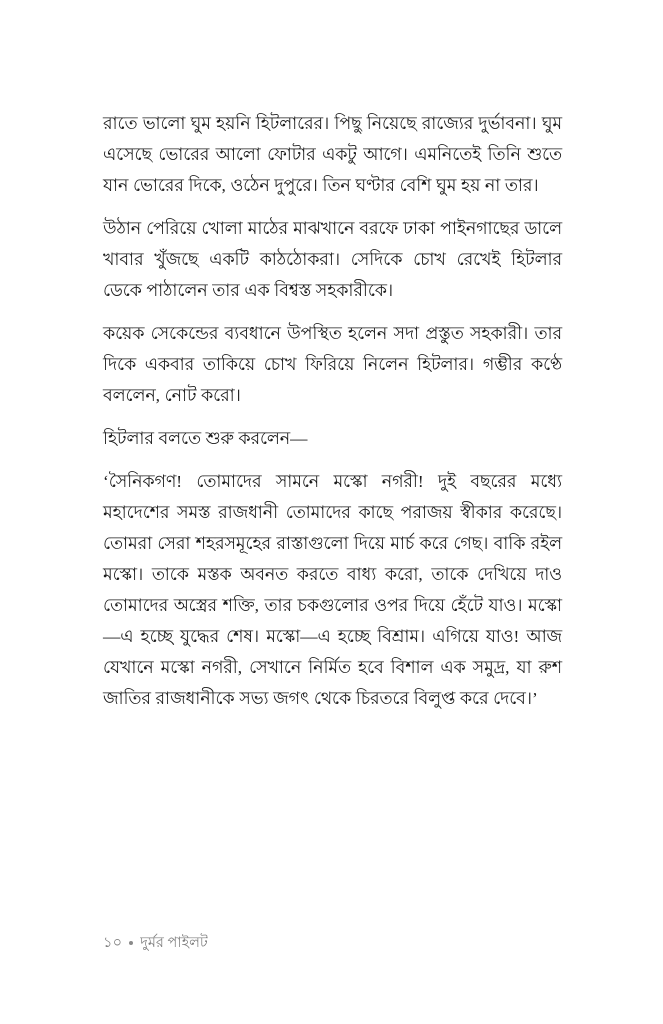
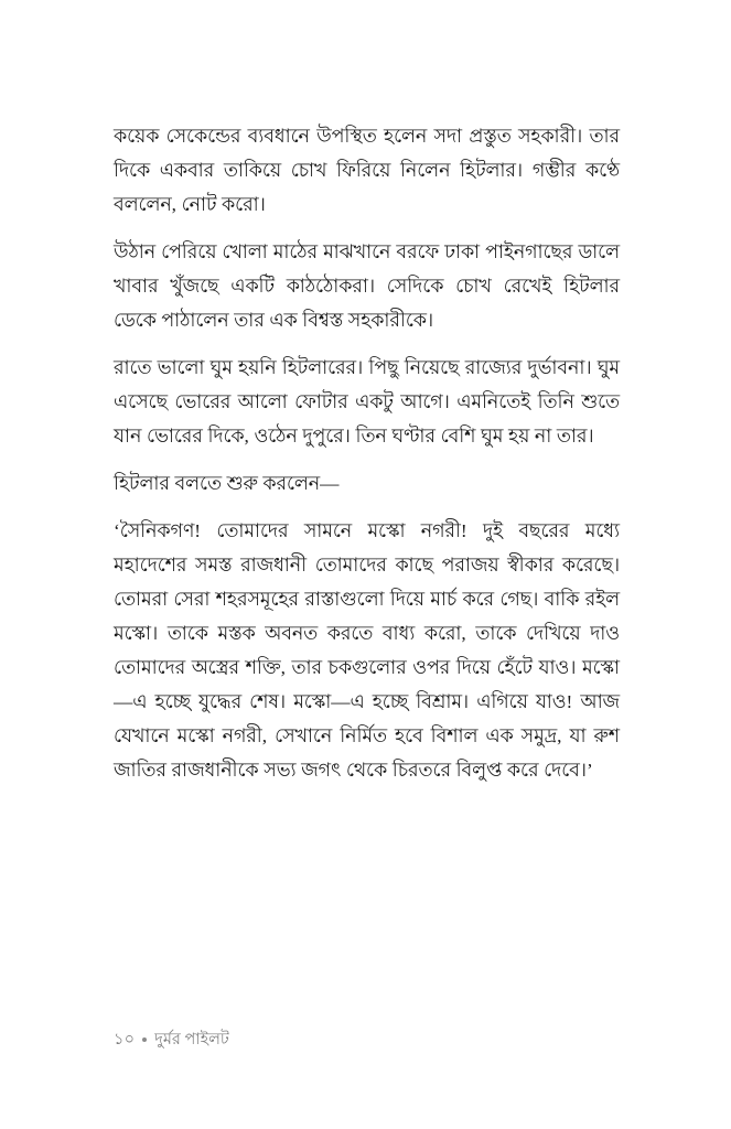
- রাতে ভালো ঘুম হয়নি হিটলারের। পিছু নিয়েছে রাজ্যের দুর্ভাবনা। ঘুম এসেছে ভোরের আলো ফোটার একটু আগে। এমনিতেই তিনি শুতে যান ভোরের দিকে, ওঠেন দুপুরে। তিন ঘণ্টার বেশি ঘুম হয় না তার।
+ কয়েক সেকেন্ডের ব্যবধানে উপস্থিত হলেন সদা প্রস্তুত সহকারী। তার দিকে একবার তাকিয়ে চোখ ফিরিয়ে নিলেন হিটলার। গম্ভীর কণ্ঠে বললেন, নোট করো।
  উঠান পেরিয়ে খোলা মাঠের মাঝখানে বরফে ঢাকা পাইনগাছের ডালে খাবার খুঁজছে একটি কাঠঠোকরা। সেদিকে চোখ রেখেই হিটলার ডেকে পাঠালেন তার এক বিশ্বস্ত সহকারীকে।
- কয়েক সেকেন্ডের ব্যবধানে উপস্থিত হলেন সদা প্রস্তুত সহকারী। তার দিকে একবার তাকিয়ে চোখ ফিরিয়ে নিলেন হিটলার। গম্ভীর কণ্ঠে বললেন, নোট করো।
+ রাতে ভালো ঘুম হয়নি হিটলারের। পিছু নিয়েছে রাজ্যের দুর্ভাবনা। ঘুম এসেছে ভোরের আলো ফোটার একটু আগে। এমনিতেই তিনি শুতে যান ভোরের দিকে, ওঠেন দুপুরে। তিন ঘণ্টার বেশি ঘুম হয় না তার।
  হিটলার বলতে শুরু করলেন—
  ‘সৈনিকগণ! তোমাদের সামনে মস্কো নগরী! দুই বছরের মধ্যে মহাদেশের সমস্ত রাজধানী তোমাদের কাছে পরাজয় স্বীকার করেছে। তোমরা সেরা শহরসমূহের রাস্তাগুলো দিয়ে মার্চ করে গেছ। বাকি রইল মস্কো। তাকে মস্তক অবনত করতে বাধ্য করো, তাকে দেখিয়ে দাও তোমাদের অস্ত্রের শক্তি, তার চকগুলোর ওপর দিয়ে হেঁটে যাও। মস্কো—এ হচ্ছে যুদ্ধের শেষ। মস্কো—এ হচ্ছে বিশ্রাম। এগিয়ে যাও! আজ যেখানে মস্কো নগরী, সেখানে নির্মিত হবে বিশাল এক সমুদ্র, যা রুশ জাতির রাজধানীকে সভ্য জগৎ থেকে চিরতরে বিলুপ্ত করে দেবে।’
  ১০
  দুর্মর পাইলট
